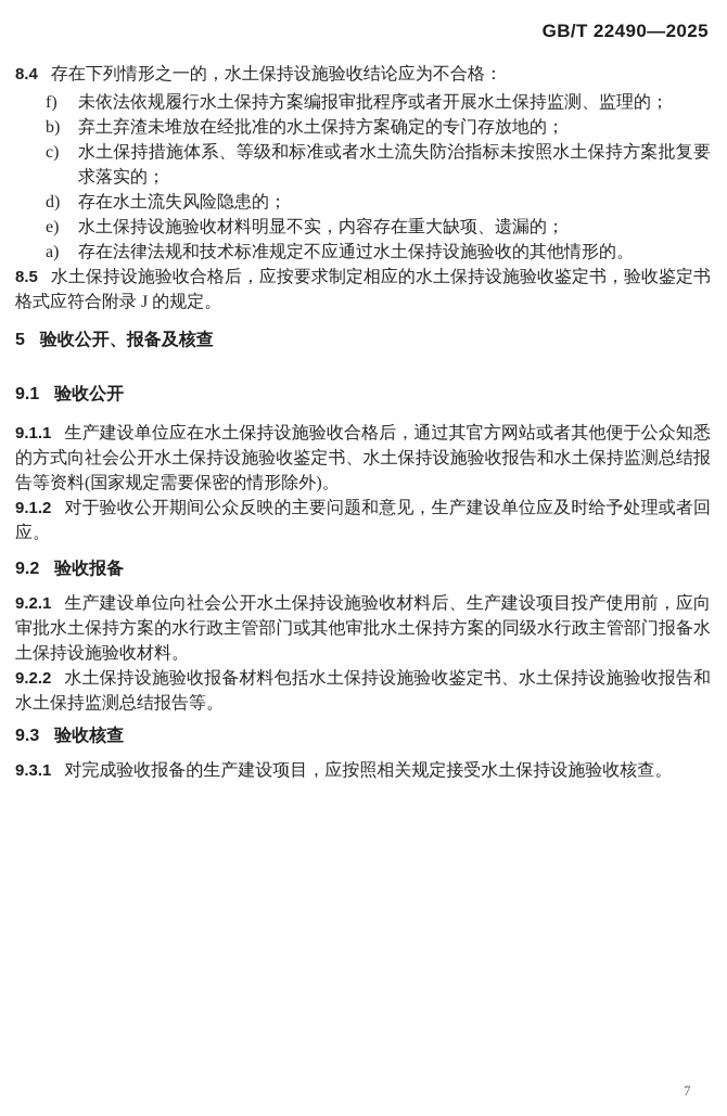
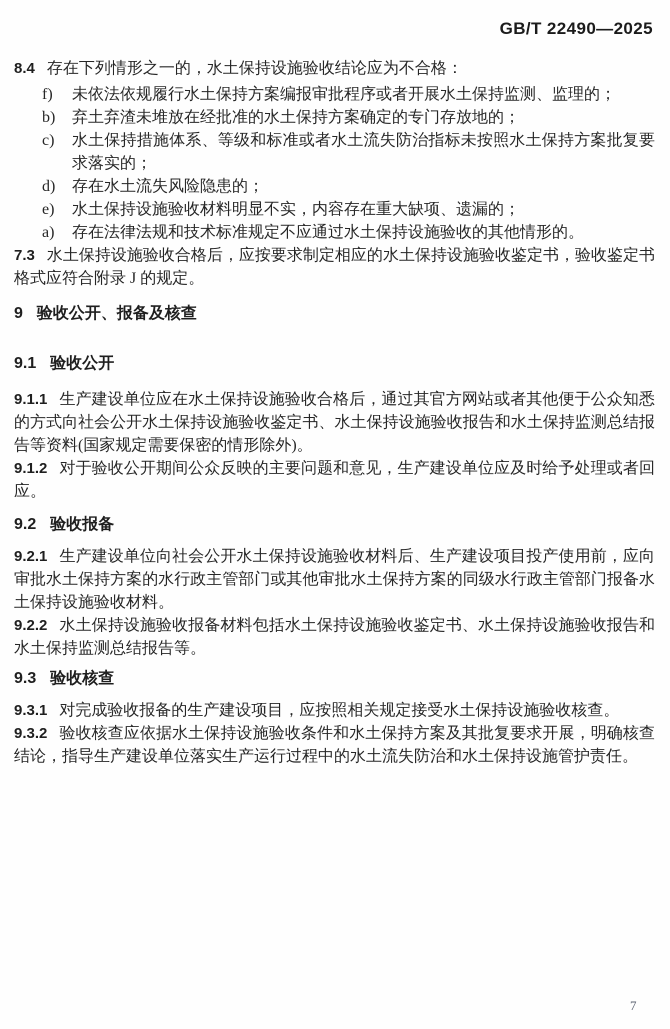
  GB/T 22490—2025
  8.4 存在下列情形之一的，水土保持设施验收结论应为不合格：
  f)
  未依法依规履行水土保持方案编报审批程序或者开展水土保持监测、监理的；
  b)
  弃土弃渣未堆放在经批准的水土保持方案确定的专门存放地的；
  c)
  水土保持措施体系、等级和标准或者水土流失防治指标未按照水土保持方案批复要求落实的；
  d)
  存在水土流失风险隐患的；
  e)
  水土保持设施验收材料明显不实，内容存在重大缺项、遗漏的；
  a)
  存在法律法规和技术标准规定不应通过水土保持设施验收的其他情形的。
- 8.5 水土保持设施验收合格后，应按要求制定相应的水土保持设施验收鉴定书，验收鉴定书格式应符合附录 J 的规定。
+ 7.3 水土保持设施验收合格后，应按要求制定相应的水土保持设施验收鉴定书，验收鉴定书格式应符合附录 J 的规定。
- 5 验收公开、报备及核查
+ 9 验收公开、报备及核查
  9.1 验收公开
  9.1.1 生产建设单位应在水土保持设施验收合格后，通过其官方网站或者其他便于公众知悉的方式向社会公开水土保持设施验收鉴定书、水土保持设施验收报告和水土保持监测总结报告等资料(国家规定需要保密的情形除外)。
  9.1.2 对于验收公开期间公众反映的主要问题和意见，生产建设单位应及时给予处理或者回应。
  9.2 验收报备
  9.2.1 生产建设单位向社会公开水土保持设施验收材料后、生产建设项目投产使用前，应向审批水土保持方案的水行政主管部门或其他审批水土保持方案的同级水行政主管部门报备水土保持设施验收材料。
  9.2.2 水土保持设施验收报备材料包括水土保持设施验收鉴定书、水土保持设施验收报告和水土保持监测总结报告等。
  9.3 验收核查
  9.3.1 对完成验收报备的生产建设项目，应按照相关规定接受水土保持设施验收核查。
+ 9.3.2 验收核查应依据水土保持设施验收条件和水土保持方案及其批复要求开展，明确核查结论，指导生产建设单位落实生产运行过程中的水土流失防治和水土保持设施管护责任。
  7
